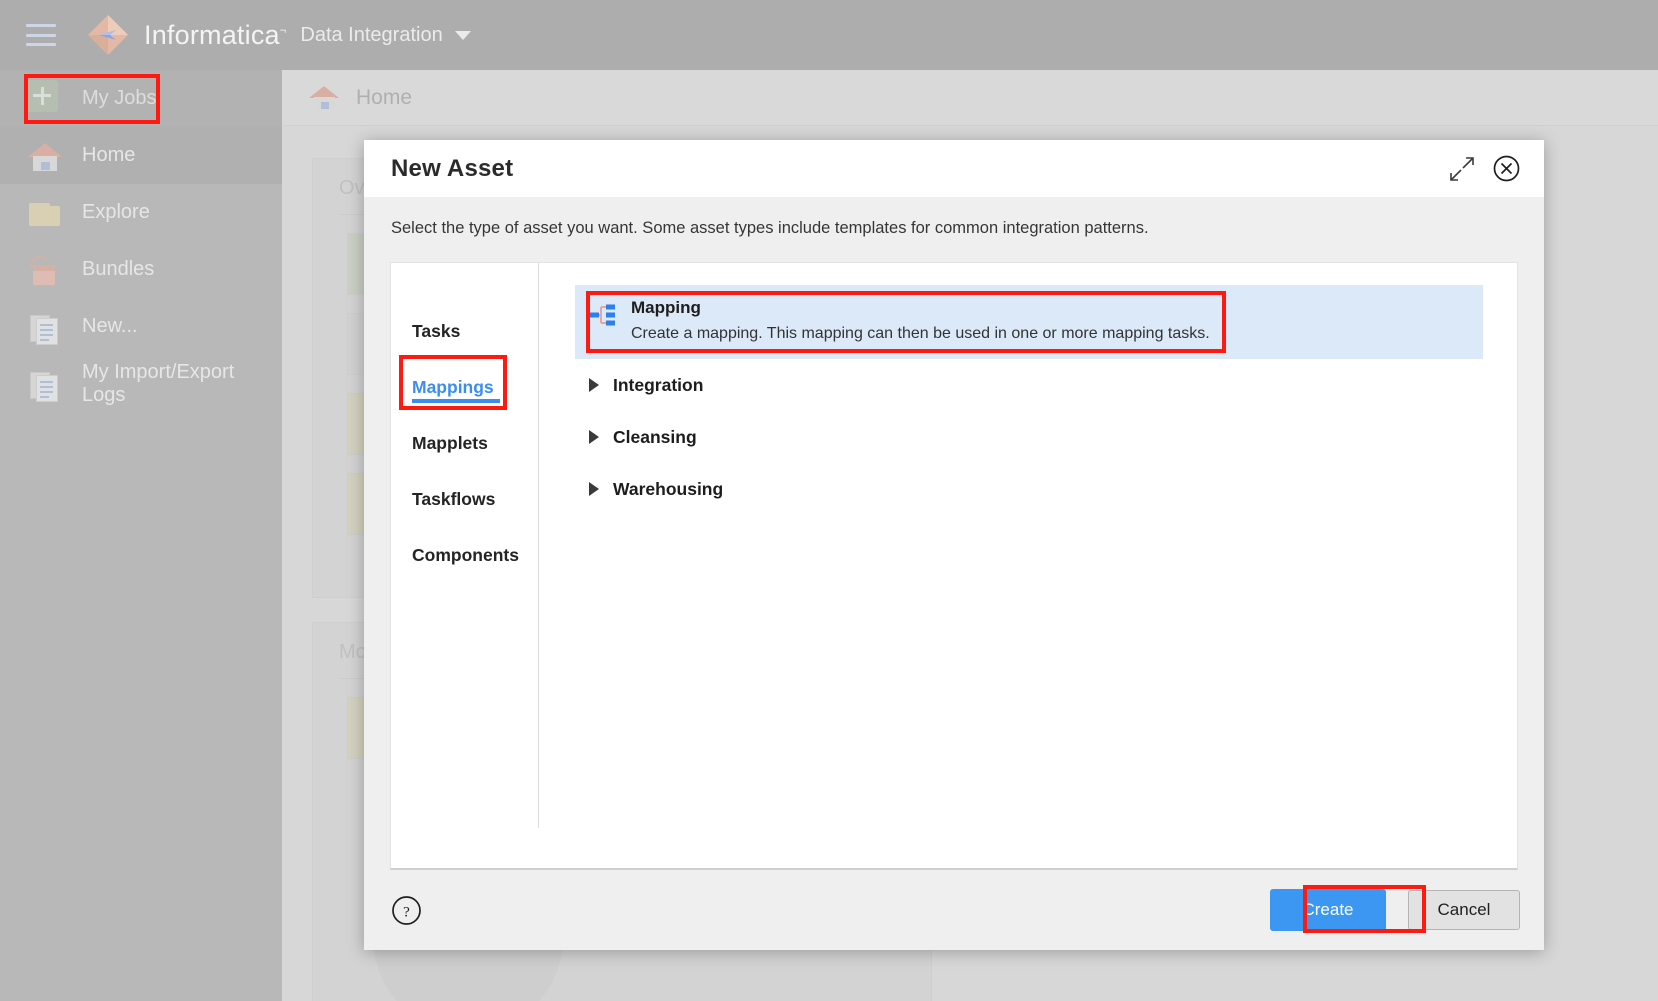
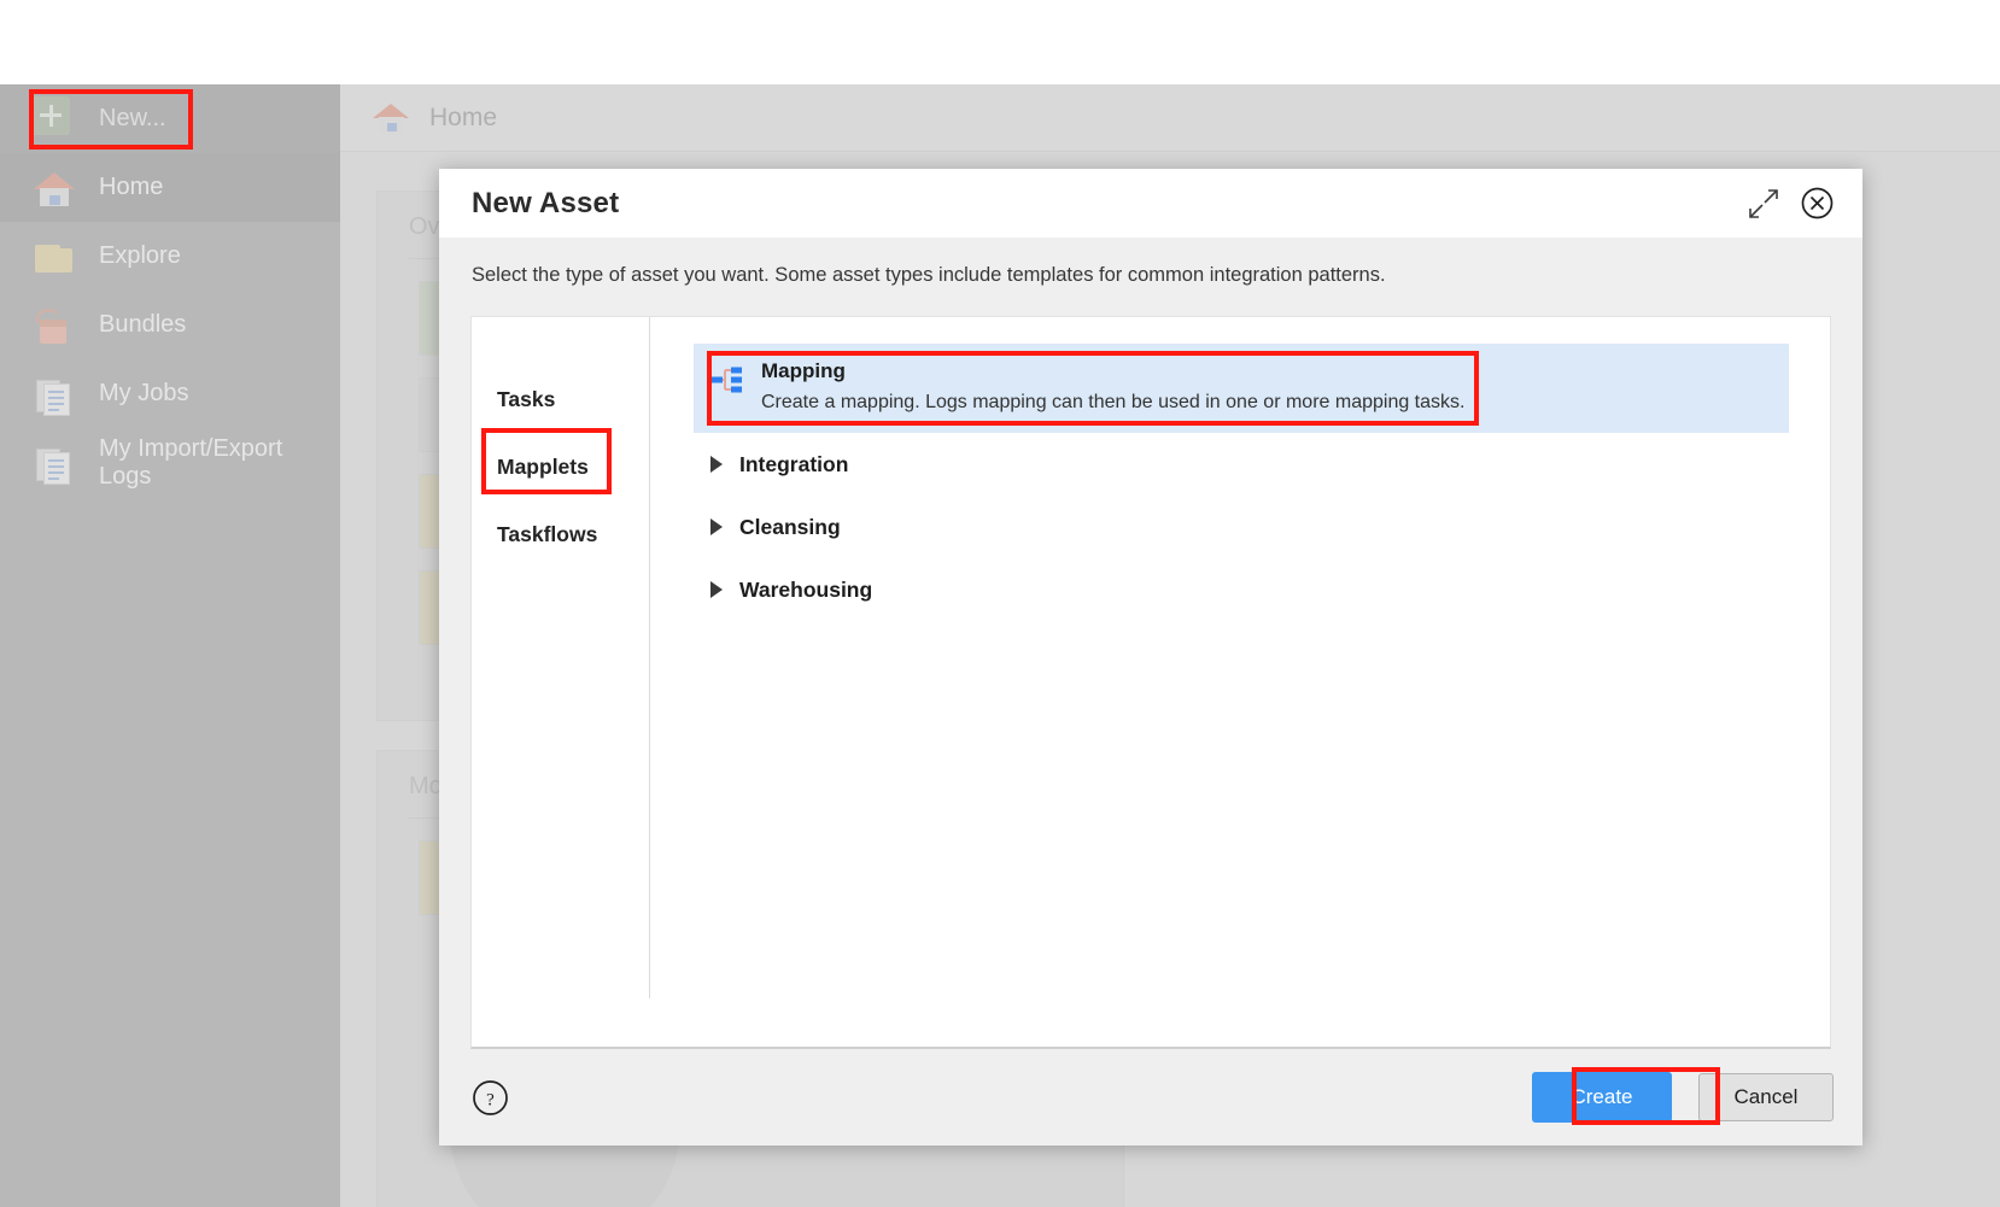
- Informatica¬
- Data Integration
- My Jobs
+ New...
  Home
  Explore
  Bundles
- New...
+ My Jobs
  My Import/Export Logs
  Home
  Ov
  Mo
  New Asset
  Select the type of asset you want. Some asset types include templates for common integration patterns.
  Tasks
- Mappings
  Mapplets
  Taskflows
- Components
  Mapping
- Create a mapping. This mapping can then be used in one or more mapping tasks.
+ Create a mapping. Logs mapping can then be used in one or more mapping tasks.
  Integration
  Cleansing
  Warehousing
  ?
  Create
  Cancel
